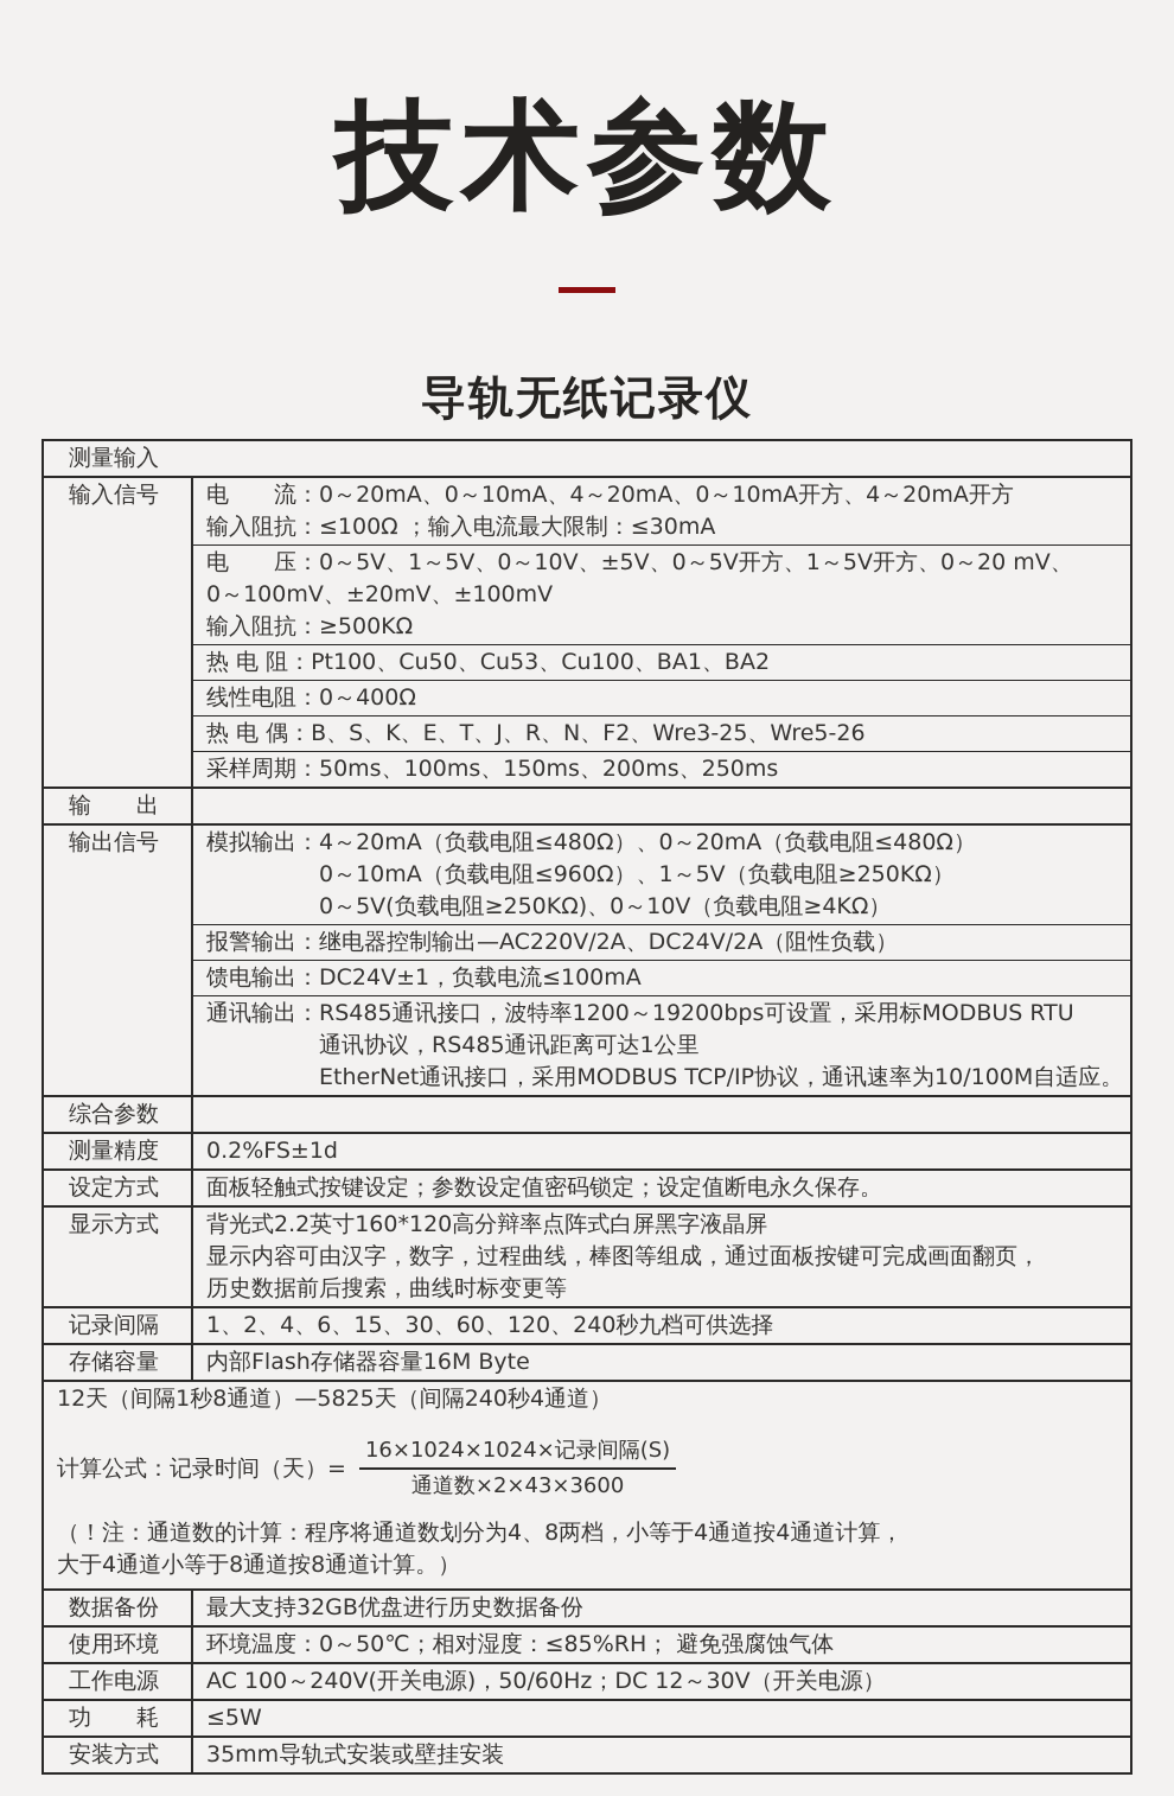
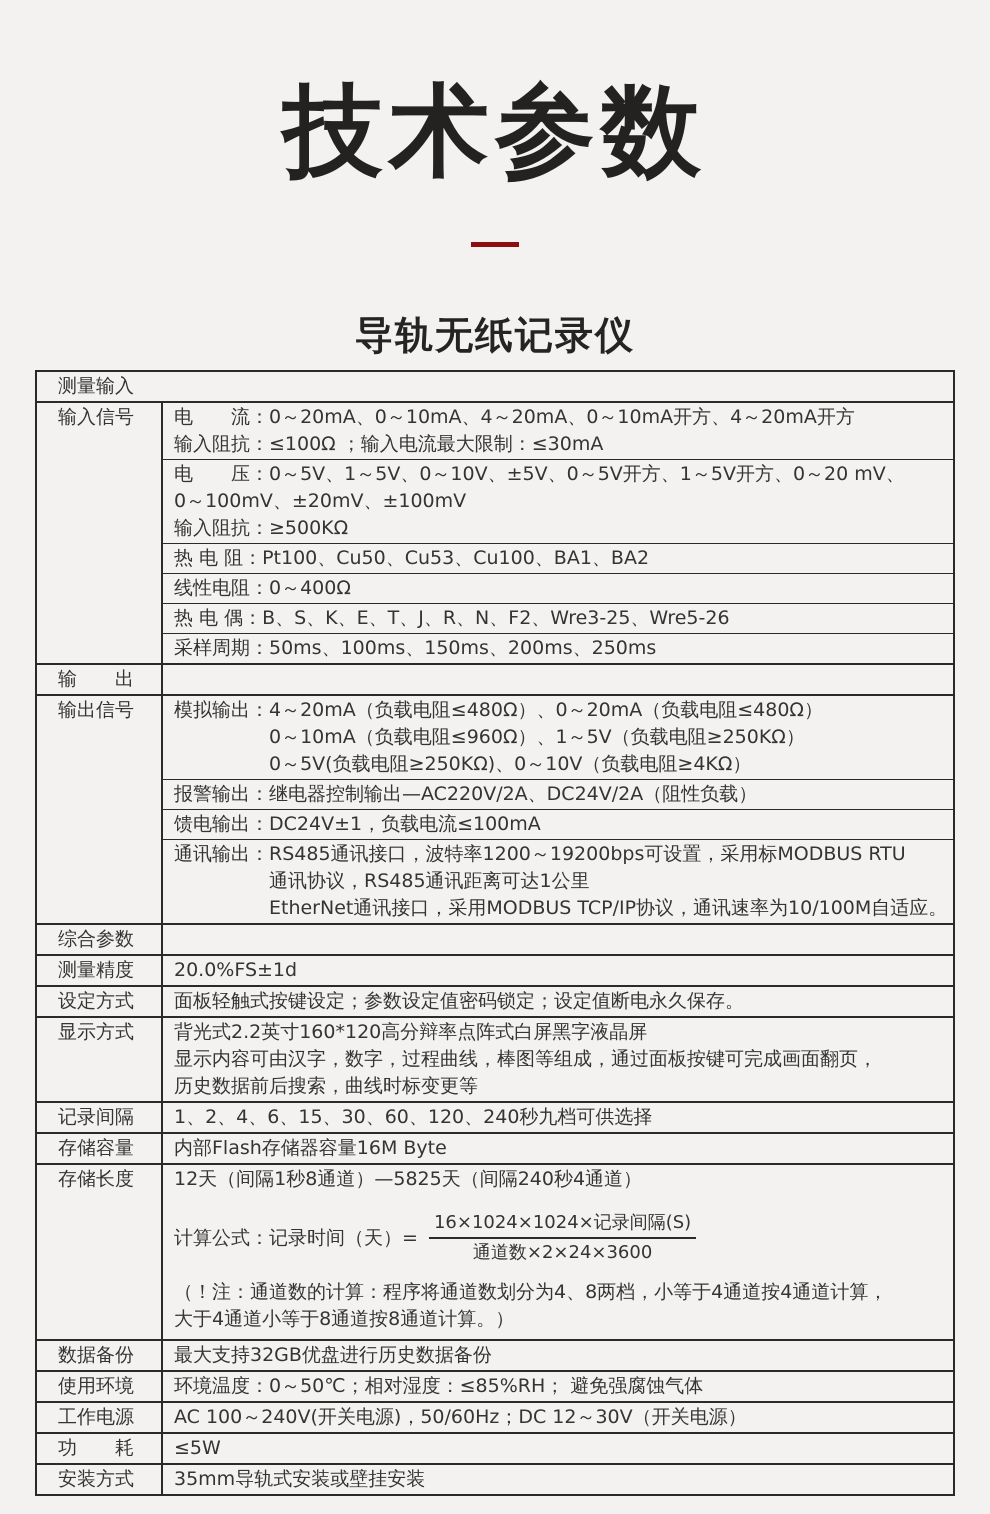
  技术参数
  导轨无纸记录仪
  测量输入
  输入信号
  电 流：0～20mA、0～10mA、4～20mA、0～10mA开方、4～20mA开方
  输入阻抗：≤100Ω ；输入电流最大限制：≤30mA
  电 压：0～5V、1～5V、0～10V、±5V、0～5V开方、1～5V开方、0～20 mV、
  0～100mV、±20mV、±100mV
  输入阻抗：≥500KΩ
  热 电 阻：Pt100、Cu50、Cu53、Cu100、BA1、BA2
  线性电阻：0～400Ω
  热 电 偶：B、S、K、E、T、J、R、N、F2、Wre3-25、Wre5-26
  采样周期：50ms、100ms、150ms、200ms、250ms
  输 出
  输出信号
  模拟输出：4～20mA（负载电阻≤480Ω）、0～20mA（负载电阻≤480Ω）
  0～10mA（负载电阻≤960Ω）、1～5V（负载电阻≥250KΩ）
  0～5V(负载电阻≥250KΩ)、0～10V（负载电阻≥4KΩ）
  报警输出：继电器控制输出—AC220V/2A、DC24V/2A（阻性负载）
  馈电输出：DC24V±1，负载电流≤100mA
  通讯输出：RS485通讯接口，波特率1200～19200bps可设置，采用标MODBUS RTU
  通讯协议，RS485通讯距离可达1公里
  EtherNet通讯接口，采用MODBUS TCP/IP协议，通讯速率为10/100M自适应。
  综合参数
  测量精度
- 0.2%FS±1d
+ 20.0%FS±1d
  设定方式
  面板轻触式按键设定；参数设定值密码锁定；设定值断电永久保存。
  显示方式
  背光式2.2英寸160*120高分辩率点阵式白屏黑字液晶屏
  显示内容可由汉字，数字，过程曲线，棒图等组成，通过面板按键可完成画面翻页，
  历史数据前后搜索，曲线时标变更等
  记录间隔
  1、2、4、6、15、30、60、120、240秒九档可供选择
  存储容量
  内部Flash存储器容量16M Byte
+ 存储长度
  12天（间隔1秒8通道）—5825天（间隔240秒4通道）
  计算公式：记录时间（天）=
  16×1024×1024×记录间隔(S)
- 通道数×2×43×3600
+ 通道数×2×24×3600
  （！注：通道数的计算：程序将通道数划分为4、8两档，小等于4通道按4通道计算，
  大于4通道小等于8通道按8通道计算。）
  数据备份
  最大支持32GB优盘进行历史数据备份
  使用环境
  环境温度：0～50℃；相对湿度：≤85%RH； 避免强腐蚀气体
  工作电源
  AC 100～240V(开关电源)，50/60Hz；DC 12～30V（开关电源）
  功 耗
  ≤5W
  安装方式
  35mm导轨式安装或壁挂安装
